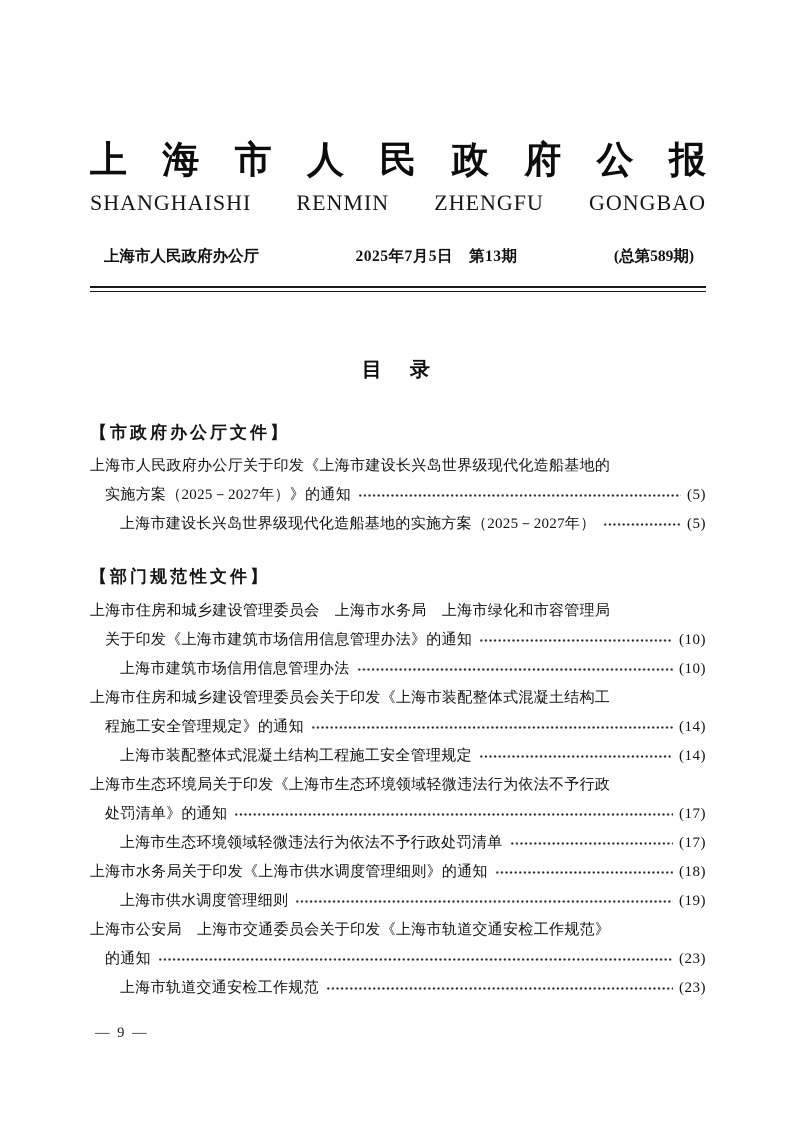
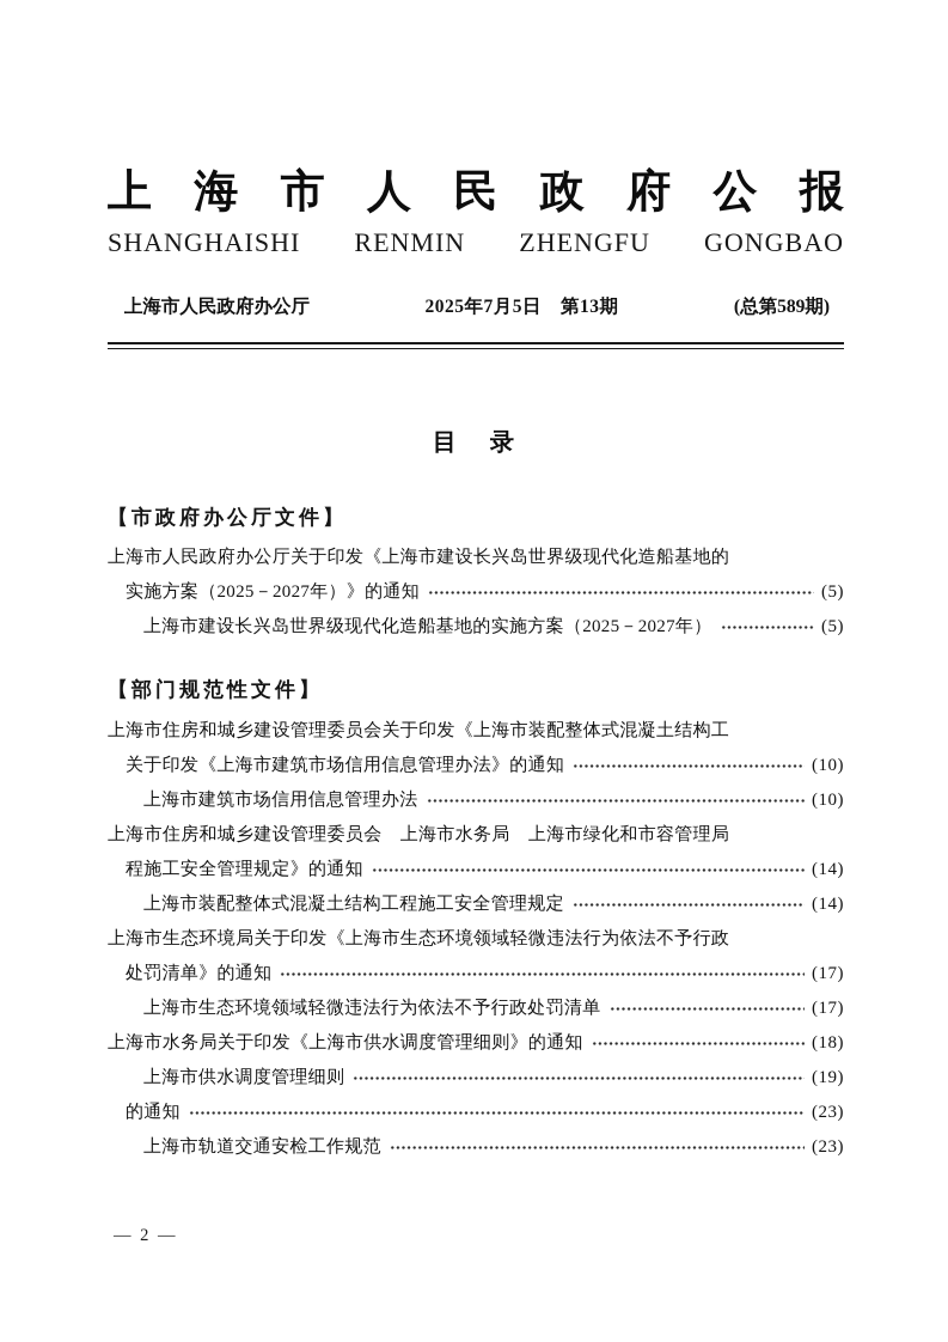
  上 海 市 人 民 政 府 公 报
  SHANGHAISHI RENMIN ZHENGFU GONGBAO
  上海市人民政府办公厅
  2025年7月5日 第13期
  (总第589期)
  目 录
  【市政府办公厅文件】
  上海市人民政府办公厅关于印发《上海市建设长兴岛世界级现代化造船基地的
  实施方案（2025－2027年）》的通知
  (5)
  上海市建设长兴岛世界级现代化造船基地的实施方案（2025－2027年）
  (5)
  【部门规范性文件】
- 上海市住房和城乡建设管理委员会 上海市水务局 上海市绿化和市容管理局
+ 上海市住房和城乡建设管理委员会关于印发《上海市装配整体式混凝土结构工
  关于印发《上海市建筑市场信用信息管理办法》的通知
  (10)
  上海市建筑市场信用信息管理办法
  (10)
- 上海市住房和城乡建设管理委员会关于印发《上海市装配整体式混凝土结构工
+ 上海市住房和城乡建设管理委员会 上海市水务局 上海市绿化和市容管理局
  程施工安全管理规定》的通知
  (14)
  上海市装配整体式混凝土结构工程施工安全管理规定
  (14)
  上海市生态环境局关于印发《上海市生态环境领域轻微违法行为依法不予行政
  处罚清单》的通知
  (17)
  上海市生态环境领域轻微违法行为依法不予行政处罚清单
  (17)
  上海市水务局关于印发《上海市供水调度管理细则》的通知
  (18)
  上海市供水调度管理细则
  (19)
- 上海市公安局 上海市交通委员会关于印发《上海市轨道交通安检工作规范》
  的通知
  (23)
  上海市轨道交通安检工作规范
  (23)
- — 9 —
+ — 2 —
